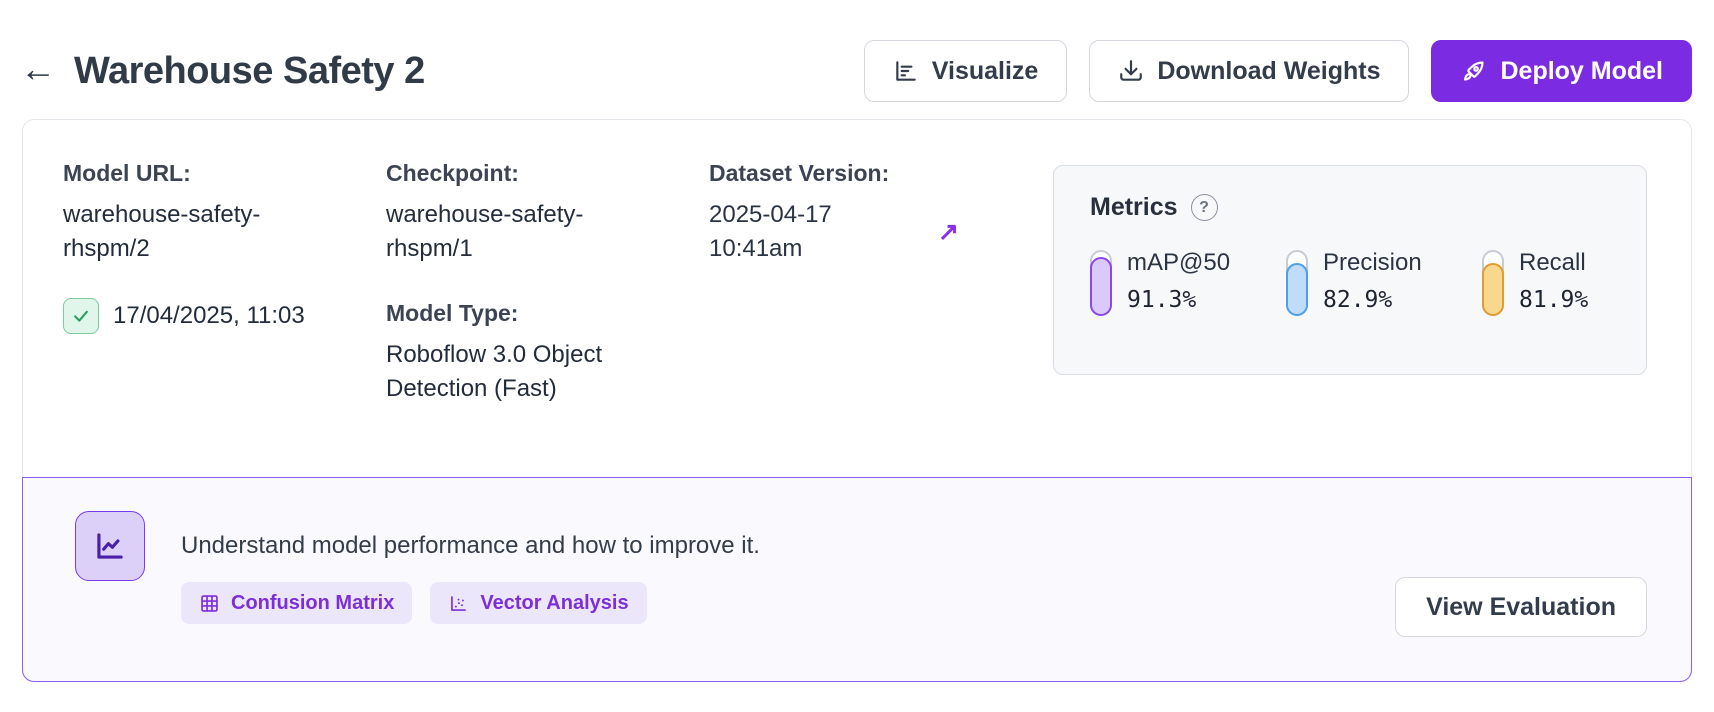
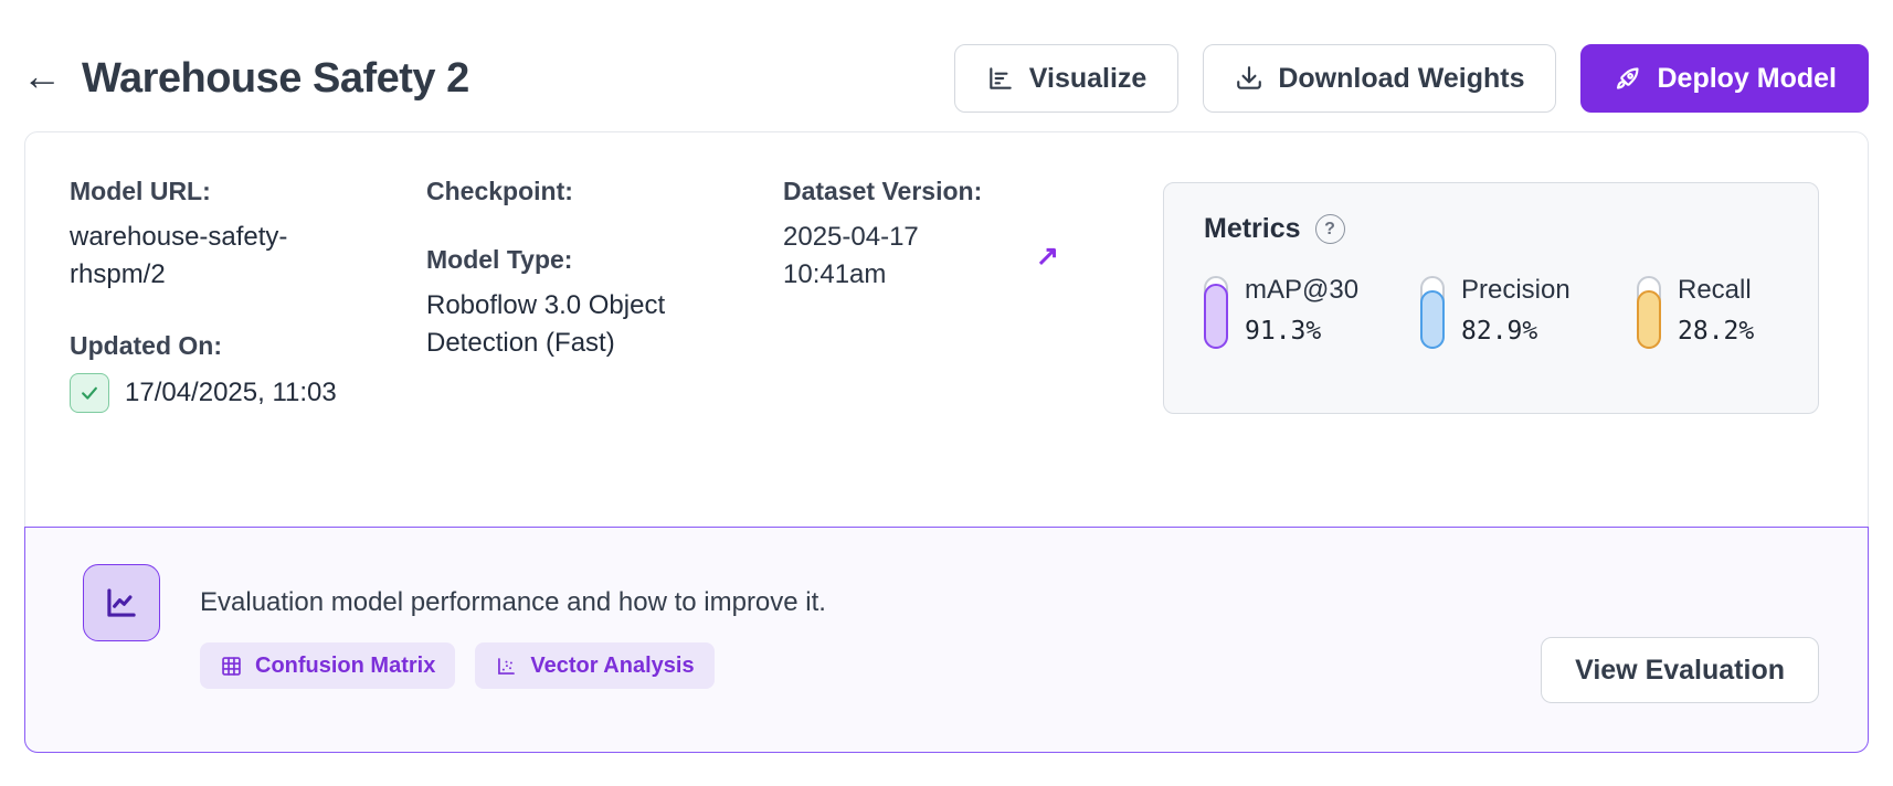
  ←
  Warehouse Safety 2
  Visualize
  Download Weights
  Deploy Model
  Model URL:
  warehouse-safety-rhspm/2
+ Updated On:
  17/04/2025, 11:03
  Checkpoint:
- warehouse-safety-rhspm/1
  Model Type:
  Roboflow 3.0 Object Detection (Fast)
  Dataset Version:
  2025-04-17 10:41am
  ↗
  Metrics
  ?
- mAP@50
+ mAP@30
  91.3%
  Precision
  82.9%
  Recall
- 81.9%
+ 28.2%
- Understand model performance and how to improve it.
+ Evaluation model performance and how to improve it.
  Confusion Matrix
  Vector Analysis
  View Evaluation
